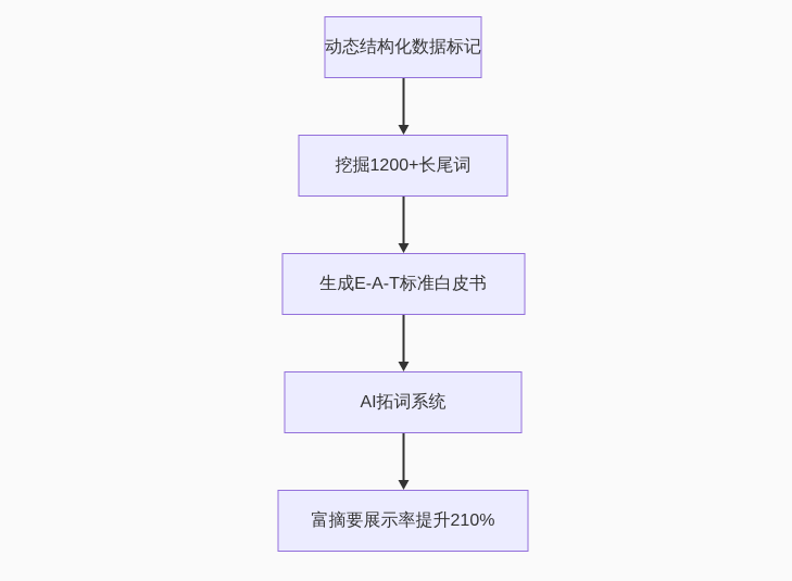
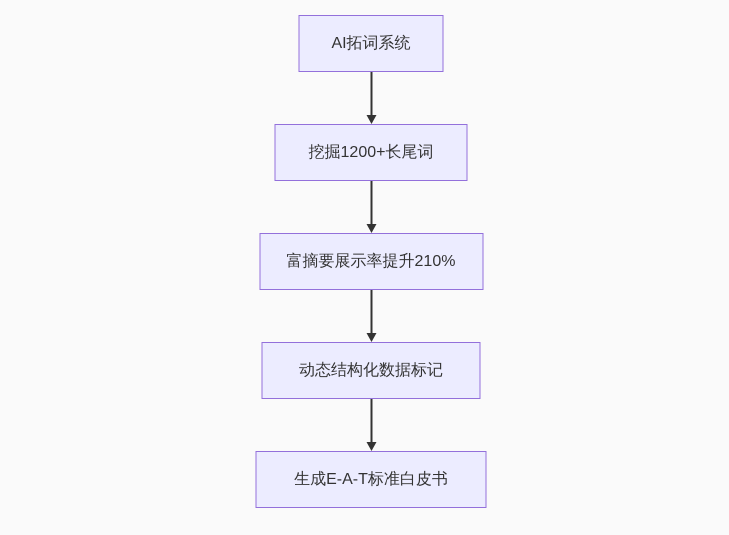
- 动态结构化数据标记
+ AI拓词系统
  挖掘1200+长尾词
- 生成E-A-T标准白皮书
+ 富摘要展示率提升210%
- AI拓词系统
+ 动态结构化数据标记
- 富摘要展示率提升210%
+ 生成E-A-T标准白皮书
